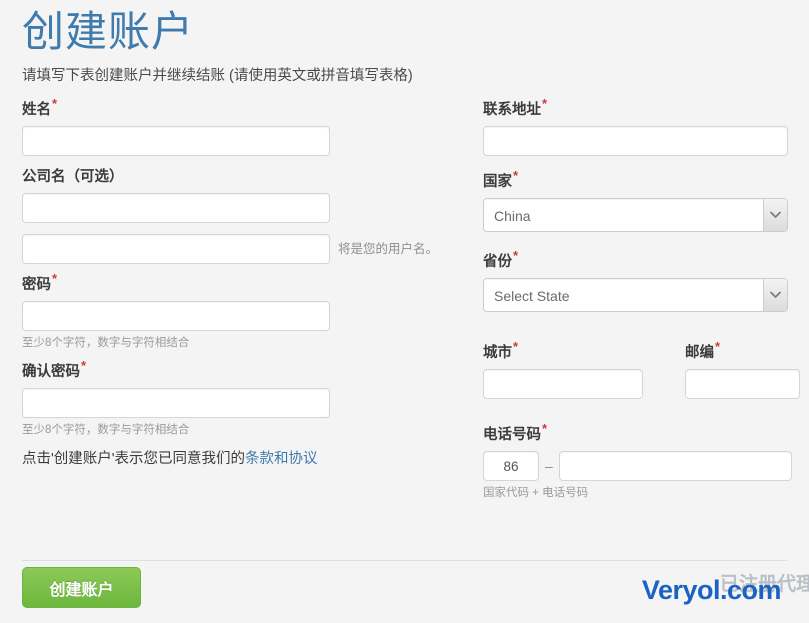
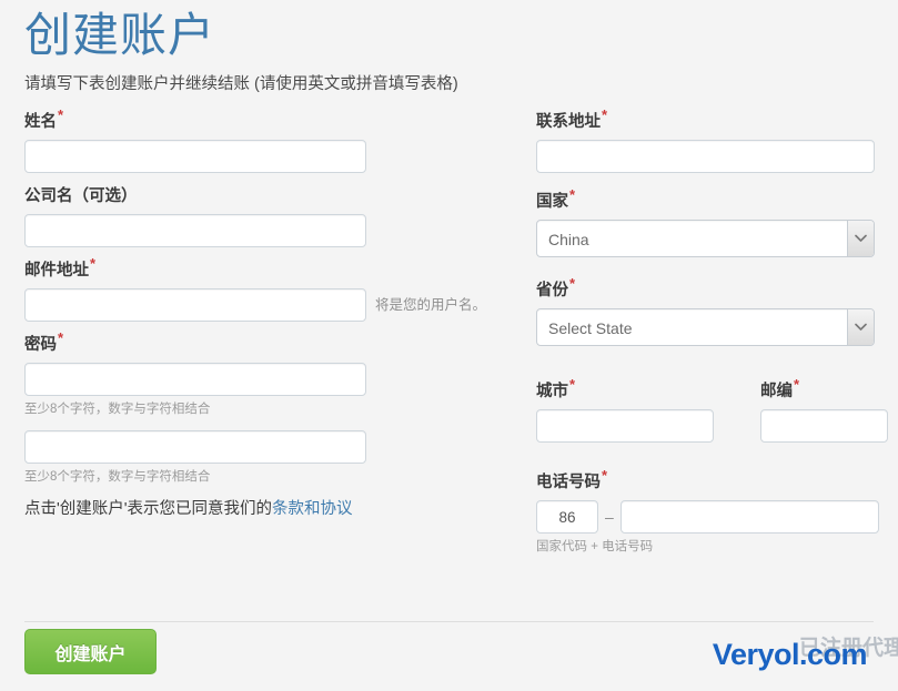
  创建账户
  请填写下表创建账户并继续结账 (请使用英文或拼音填写表格)
  姓名*
  公司名（可选）
+ 邮件地址*
  将是您的用户名。
  密码*
  至少8个字符，数字与字符相结合
- 确认密码*
  至少8个字符，数字与字符相结合
  点击'创建账户'表示您已同意我们的条款和协议
  联系地址*
  国家*
  China
  省份*
  Select State
  城市*
  邮编*
  电话号码*
  86
  –
  国家代码 + 电话号码
  创建账户
  已注册代理
  Veryol.com
